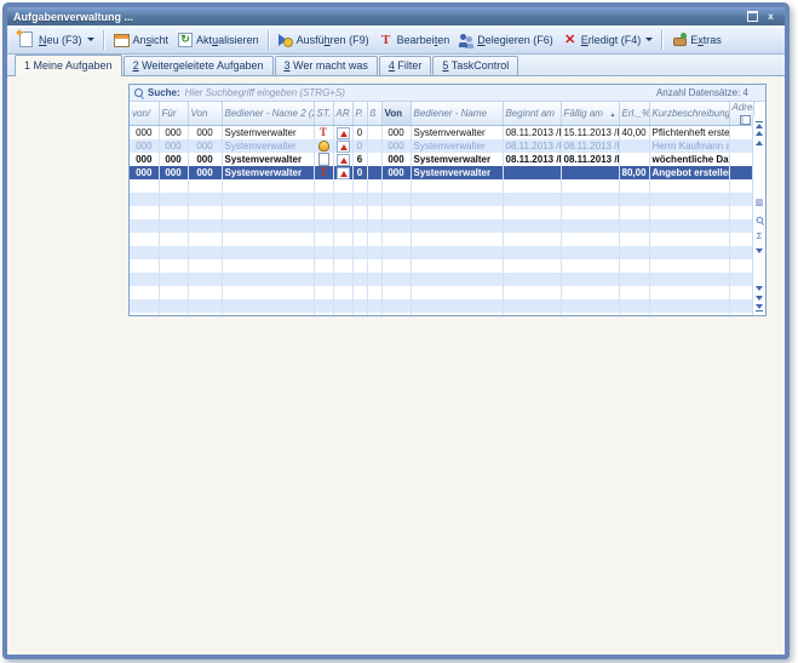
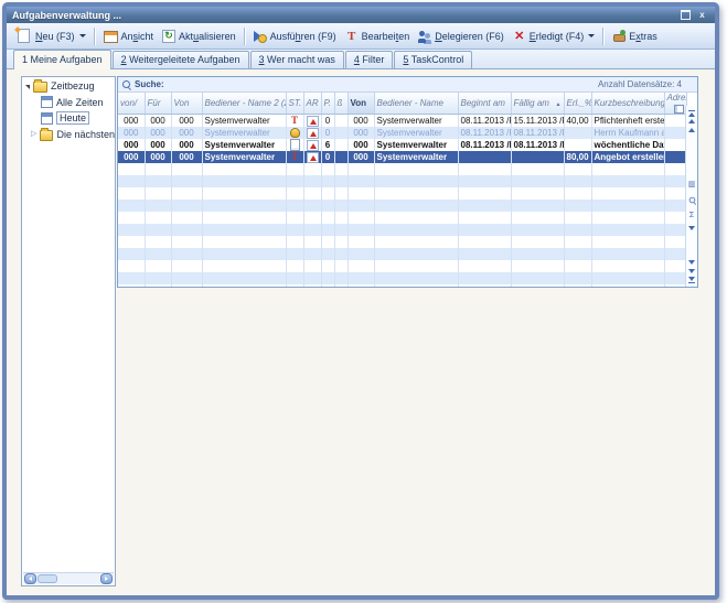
  Aufgabenverwaltung ...
  x
  Neu (F3)
  Ansicht
  Aktualisieren
  Ausführen (F9)
  Bearbeiten
  Delegieren (F6)
  Erledigt (F4)
  Extras
  1 Meine Aufgaben
  2 Weitergeleitete Aufgaben
  3 Wer macht was
  4 Filter
  5 TaskControl
+ Zeitbezug
+ Alle Zeiten
+ Heute
+ Die nächsten
  Suche:
- Hier Suchbegriff eingeben (STRG+S)
  Anzahl Datensätze: 4
  von/	Für	Von	Bediener - Name 2 (	ST.	AR	P.	ß	Von	Bediener - Name	Beginnt am	Fällig am	Erl._%	Kurzbeschreibung	Adre
  000	000	000	Systemverwalter			0		000	Systemverwalter	08.11.2013 /	15.11.2013 /	40,00	Pflichtenheft erste
  000	000	000	Systemverwalter			0		000	Systemverwalter	08.11.2013 /	08.11.2013 /		Herrn Kaufmann
  000	000	000	Systemverwalter			6		000	Systemverwalter	08.11.2013 /	08.11.2013 /		wöchentliche Da
  000	000	000	Systemverwalter			0		000	Systemverwalter			80,00	Angebot erstelle
